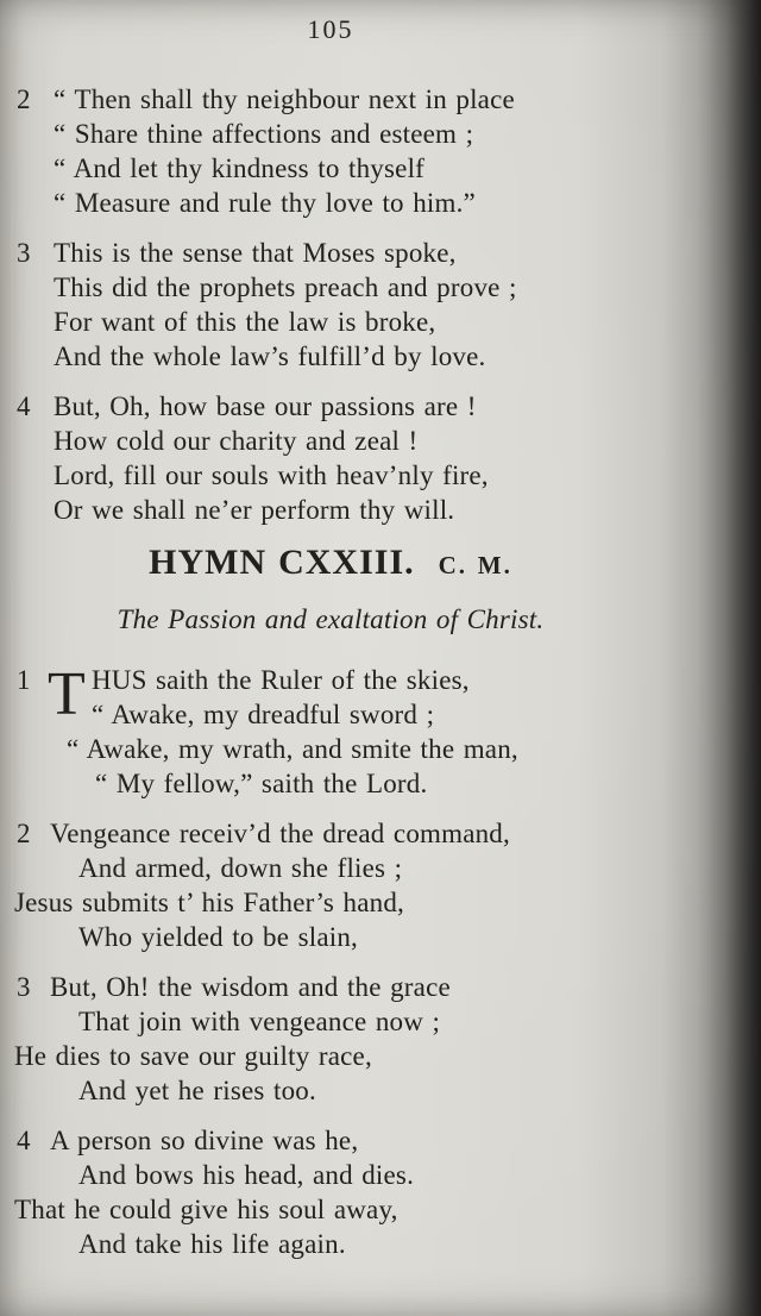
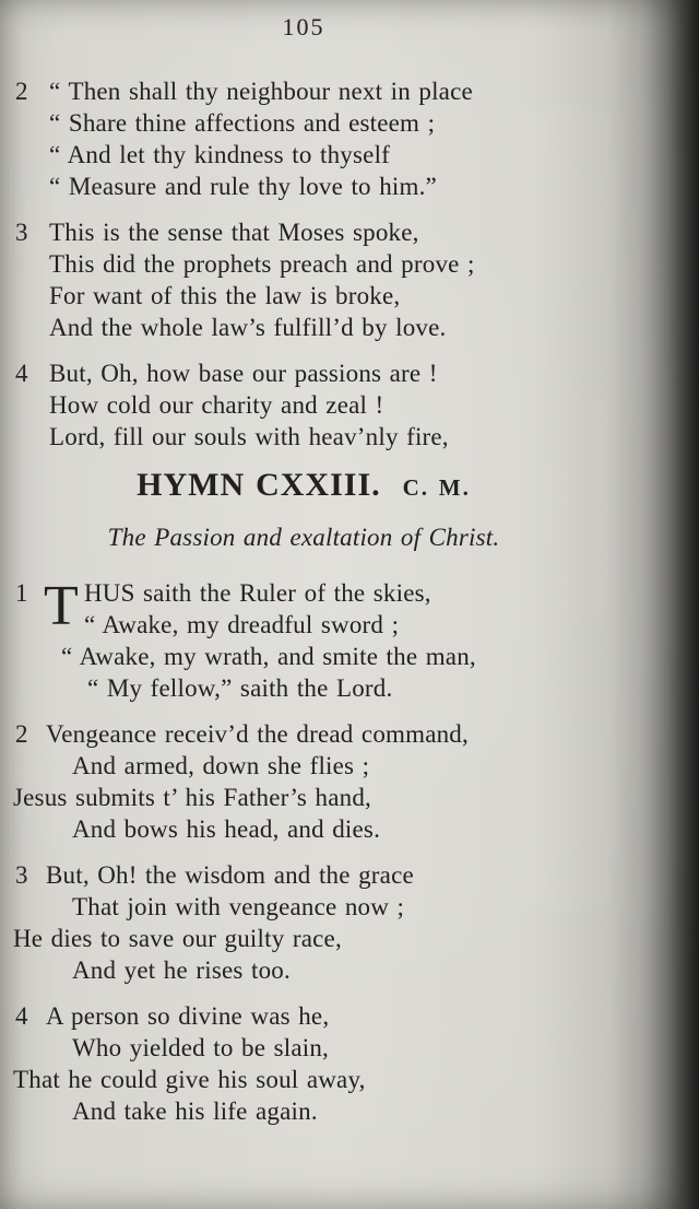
  105
  2
  “ Then shall thy neighbour next in place
  “ Share thine affections and esteem ;
  “ And let thy kindness to thyself
  “ Measure and rule thy love to him.”
  3
  This is the sense that Moses spoke,
  This did the prophets preach and prove ;
  For want of this the law is broke,
  And the whole law’s fulfill’d by love.
  4
  But, Oh, how base our passions are !
  How cold our charity and zeal !
  Lord, fill our souls with heav’nly fire,
- Or we shall ne’er perform thy will.
  HYMN CXXIII. C. M.
  The Passion and exaltation of Christ.
  1
  T
  HUS saith the Ruler of the skies,
  “ Awake, my dreadful sword ;
  “ Awake, my wrath, and smite the man,
  “ My fellow,” saith the Lord.
  2
  Vengeance receiv’d the dread command,
  And armed, down she flies ;
  Jesus submits t’ his Father’s hand,
- Who yielded to be slain,
+ And bows his head, and dies.
  3
  But, Oh! the wisdom and the grace
  That join with vengeance now ;
  He dies to save our guilty race,
  And yet he rises too.
  4
  A person so divine was he,
- And bows his head, and dies.
+ Who yielded to be slain,
  That he could give his soul away,
  And take his life again.
